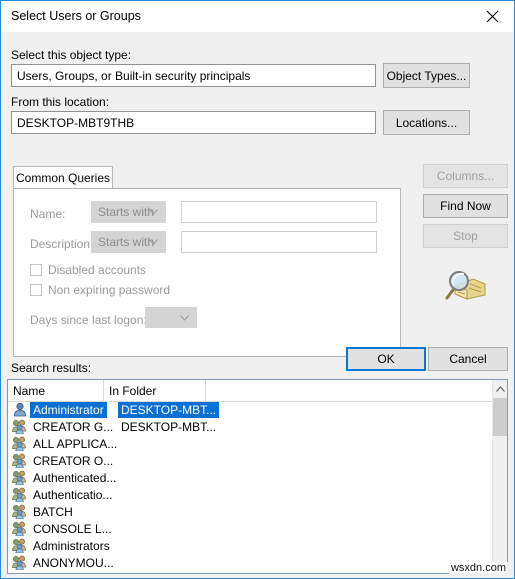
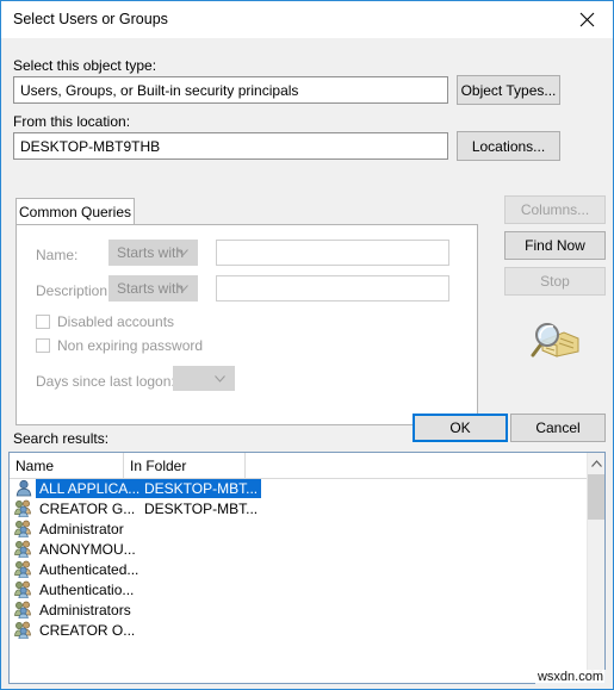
  Select Users or Groups
  Select this object type:
  Users, Groups, or Built-in security principals
  Object Types...
  From this location:
  DESKTOP-MBT9THB
  Locations...
  Common Queries
  Name:
  Starts with
  Description
  Starts with
  Disabled accounts
  Non expiring password
  Days since last logon
  Columns...
  Find Now
  Stop
  OK
  Cancel
  Search results:
  Name
  In Folder
- Administrator
+ ALL APPLICA...
  DESKTOP-MBT...
  CREATOR G...
  DESKTOP-MBT...
- ALL APPLICA...
+ Administrator
- CREATOR O...
+ ANONYMOU...
  Authenticated...
  Authenticatio...
- BATCH
- CONSOLE L...
  Administrators
- ANONYMOU...
+ CREATOR O...
  wsxdn.com
